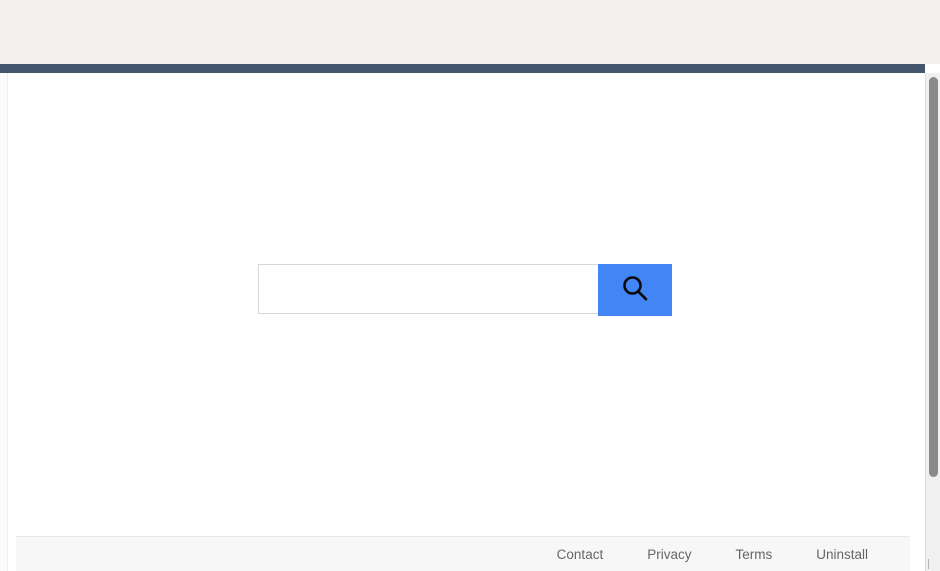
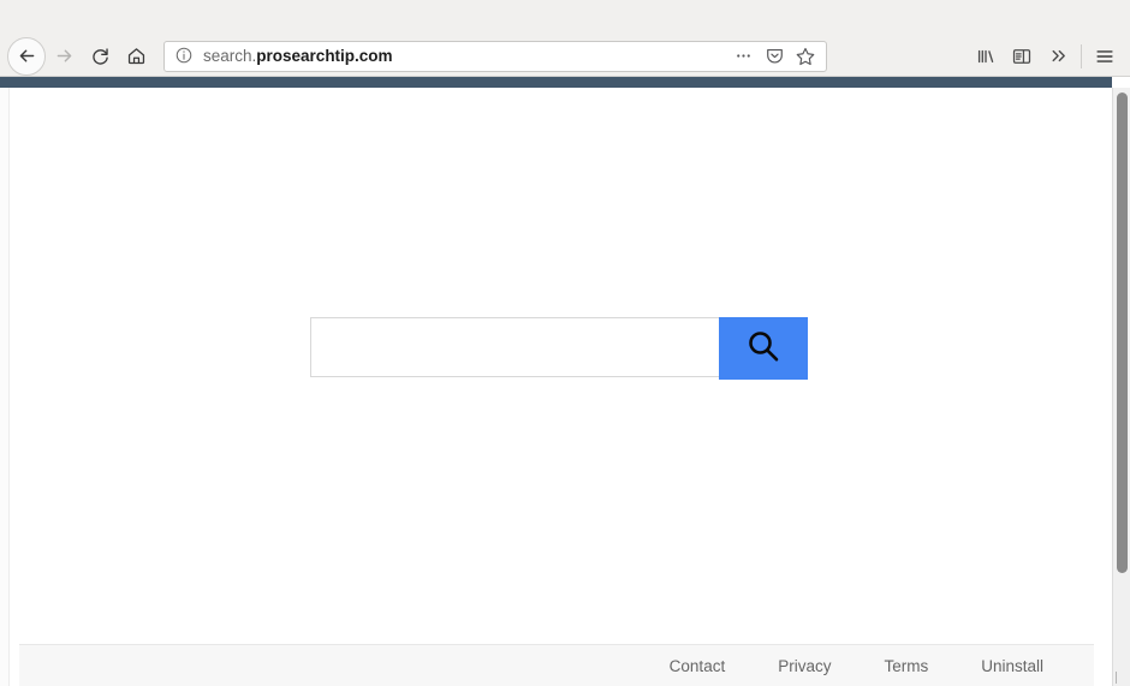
+ search.prosearchtip.com
  Contact
  Privacy
  Terms
  Uninstall
